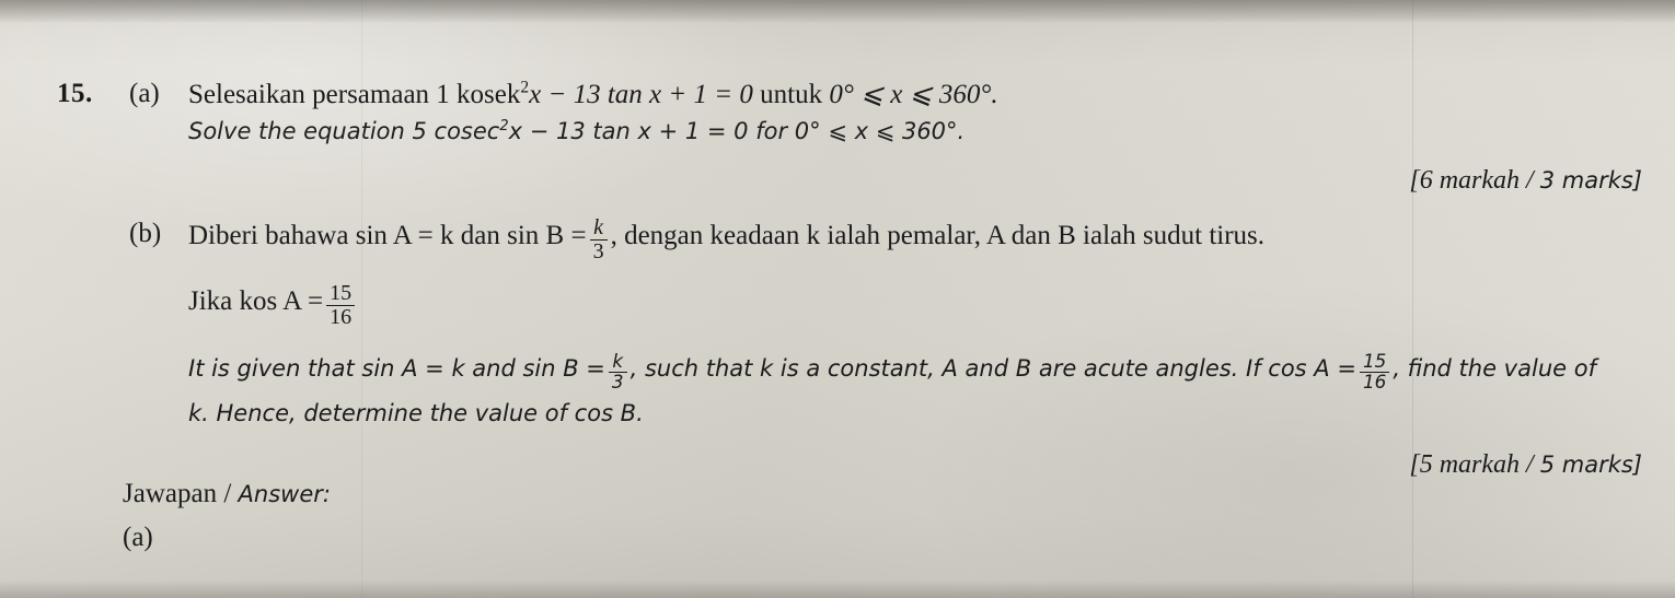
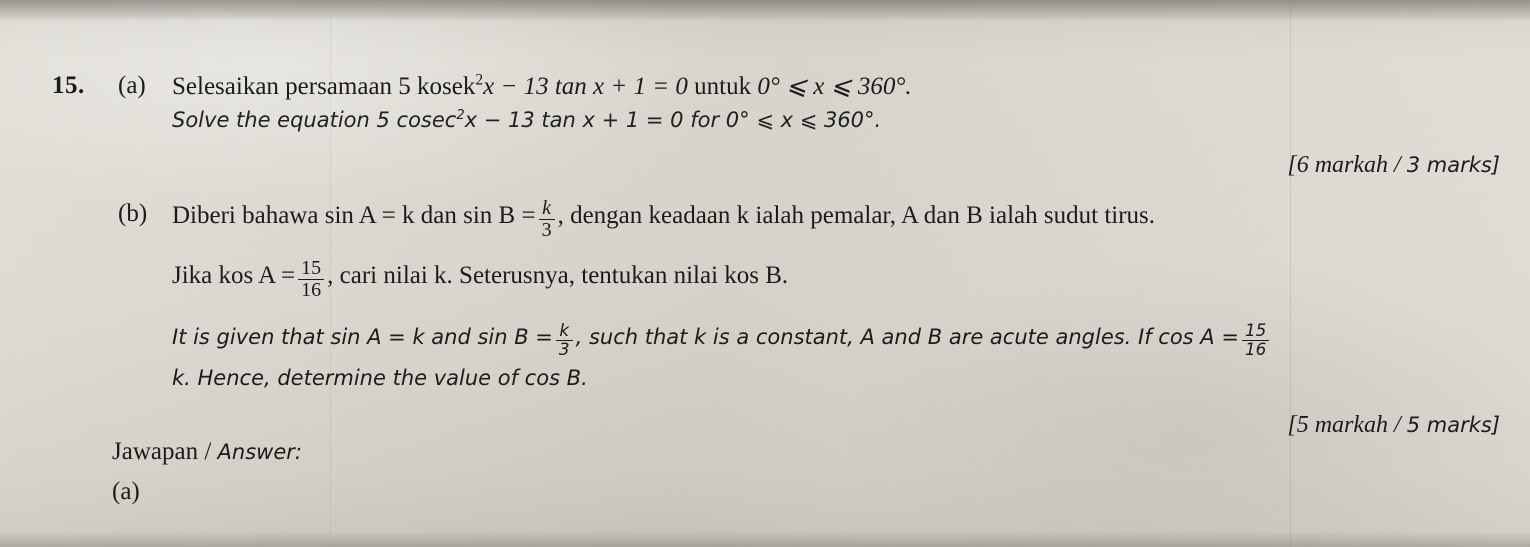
  15.
  (a)
- Selesaikan persamaan 1 kosek2x − 13 tan x + 1 = 0 untuk 0° ⩽ x ⩽ 360°.
+ Selesaikan persamaan 5 kosek2x − 13 tan x + 1 = 0 untuk 0° ⩽ x ⩽ 360°.
  Solve the equation 5 cosec2x − 13 tan x + 1 = 0 for 0° ⩽ x ⩽ 360°.
  [6 markah / 3 marks]
  (b)
  Diberi bahawa sin A = k dan sin B =
  k
  3
  , dengan keadaan k ialah pemalar, A dan B ialah sudut tirus.
  Jika kos A =
  15
  16
+ , cari nilai k. Seterusnya, tentukan nilai kos B.
  It is given that sin A = k and sin B =
  k
  3
  , such that k is a constant, A and B are acute angles. If cos A =
  15
  16
- , find the value of
  k. Hence, determine the value of cos B.
  [5 markah / 5 marks]
  Jawapan / Answer:
  (a)
